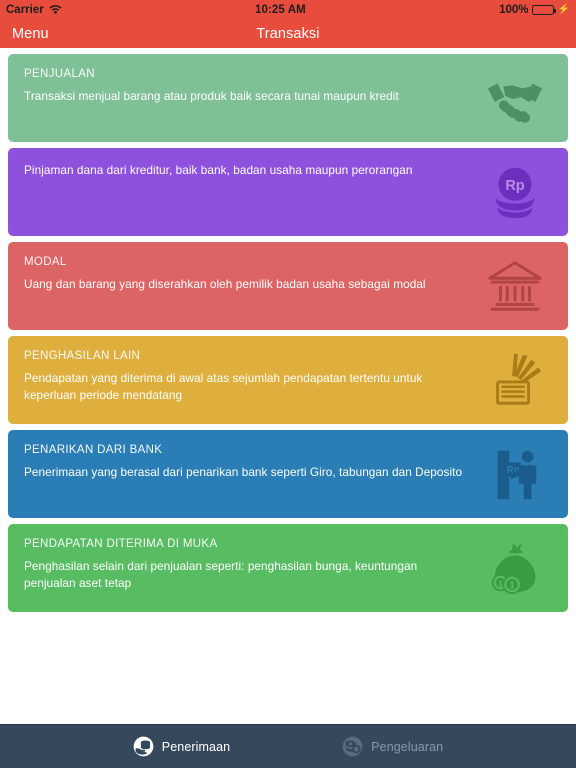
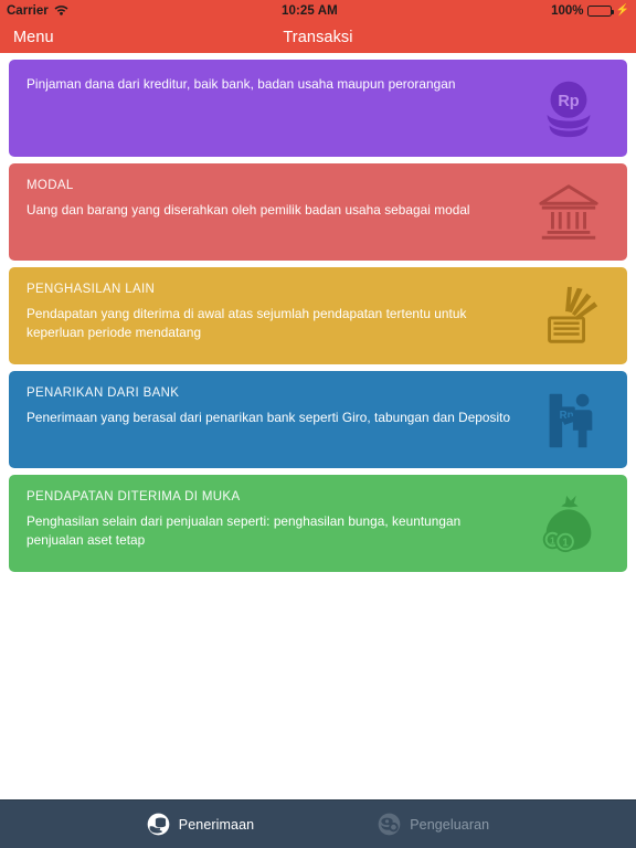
  Carrier
  10:25 AM
  100%
  ⚡
  Menu
  Transaksi
- PENJUALAN
- Transaksi menjual barang atau produk baik secara tunai maupun kredit
  Pinjaman dana dari kreditur, baik bank, badan usaha maupun perorangan
  Rp
  MODAL
  Uang dan barang yang diserahkan oleh pemilik badan usaha sebagai modal
  PENGHASILAN LAIN
  Pendapatan yang diterima di awal atas sejumlah pendapatan tertentu untuk keperluan periode mendatang
  PENARIKAN DARI BANK
  Penerimaan yang berasal dari penarikan bank seperti Giro, tabungan dan Deposito
  Rp
  PENDAPATAN DITERIMA DI MUKA
  Penghasilan selain dari penjualan seperti: penghasilan bunga, keuntungan penjualan aset tetap
  1
  1
  Penerimaan
  Pengeluaran
